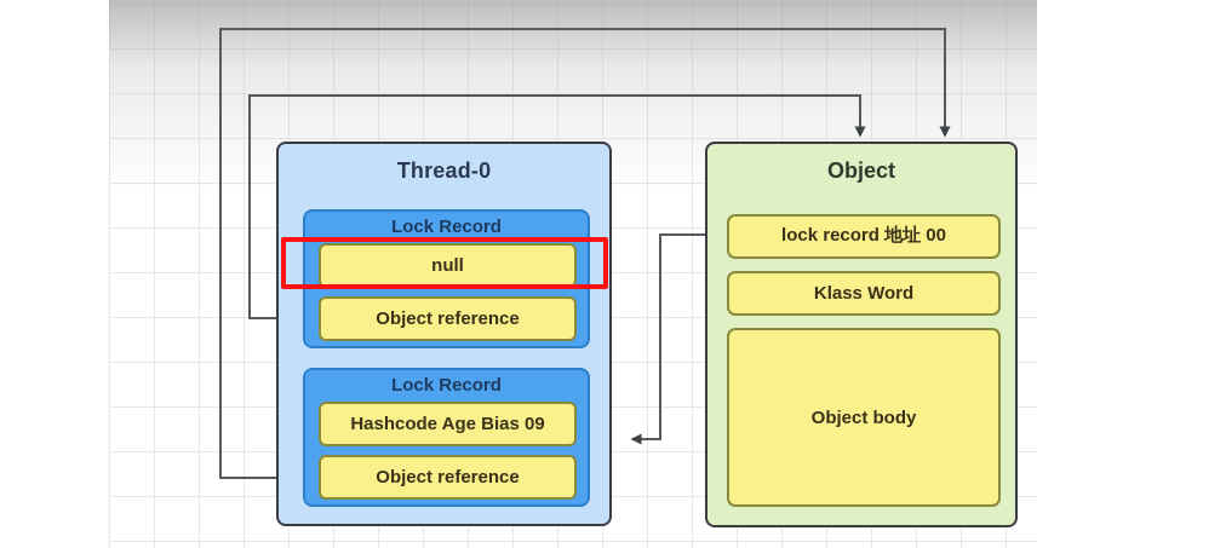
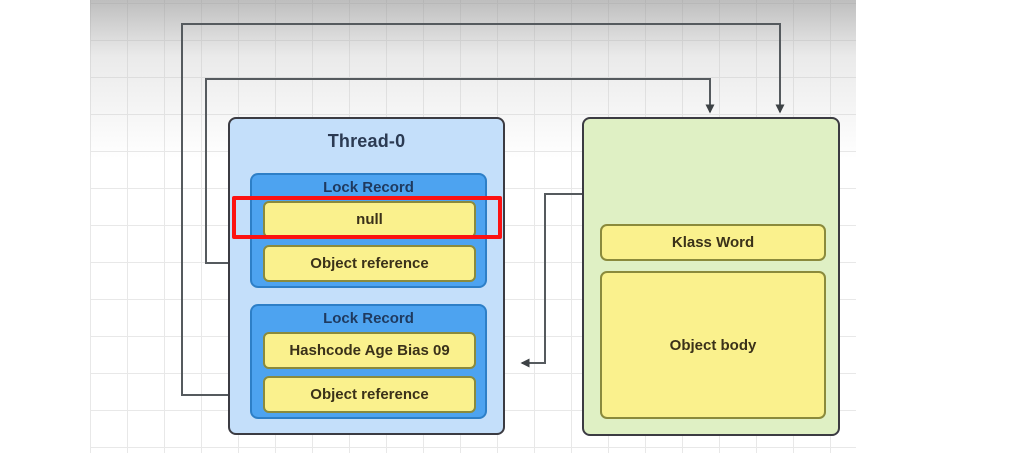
  Thread-0
  Lock Record
  null
  Object reference
  Lock Record
  Hashcode Age Bias 09
  Object reference
- Object
- lock record 地址 00
  Klass Word
  Object body
